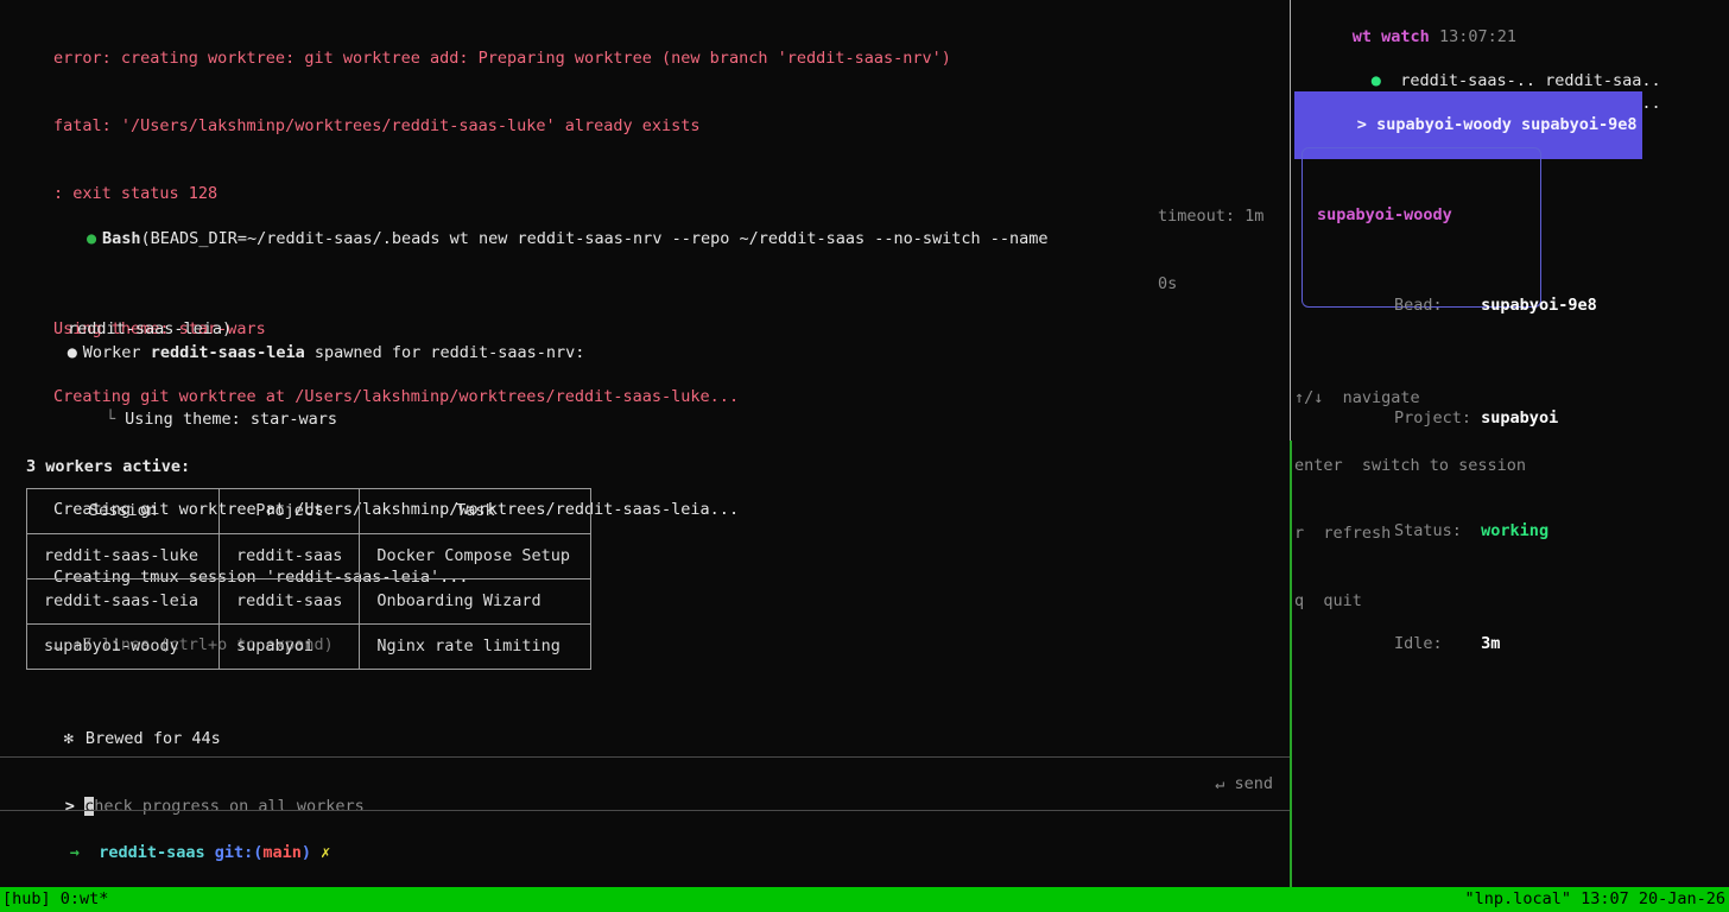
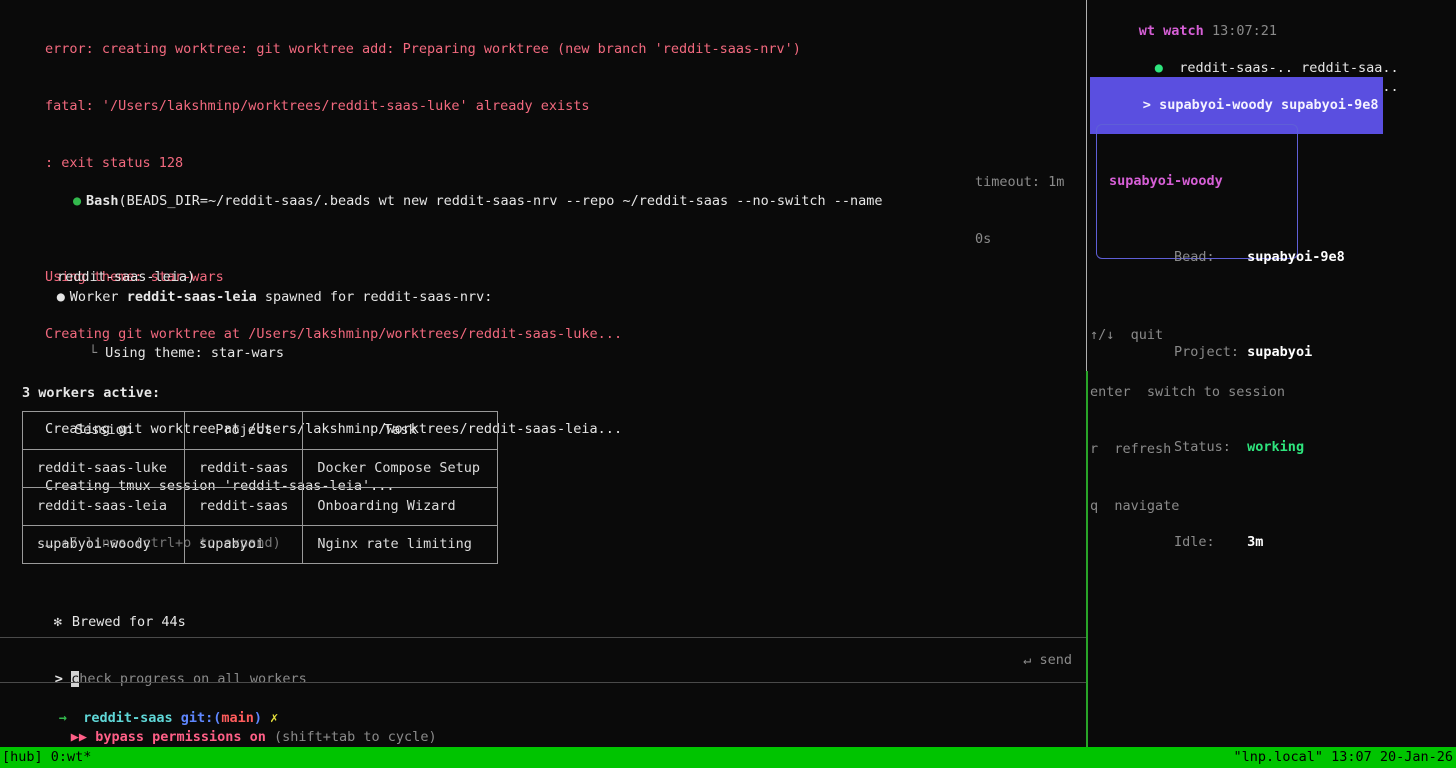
  error: creating worktree: git worktree add: Preparing worktree (new branch 'reddit-saas-nrv')
  fatal: '/Users/lakshminp/worktrees/reddit-saas-luke' already exists
  : exit status 128
  Using theme: star-wars
  Creating git worktree at /Users/lakshminp/worktrees/reddit-saas-luke...
  ● Bash(BEADS_DIR=~/reddit-saas/.beads wt new reddit-saas-nrv --repo ~/reddit-saas --no-switch --name
  reddit-saas-leia)
  └ Using theme: star-wars
  Creating git worktree at /Users/lakshminp/worktrees/reddit-saas-leia...
  Creating tmux session 'reddit-saas-leia'...
  … +7 lines (ctrl+o to expand)
  timeout: 1m
  0s
  ● Worker reddit-saas-leia spawned for reddit-saas-nrv:
  3 workers active:
  Session	Project	Task
  reddit-saas-luke	reddit-saas	Docker Compose Setup
  reddit-saas-leia	reddit-saas	Onboarding Wizard
  supabyoi-woody	supabyoi	Nginx rate limiting
  ✻ Brewed for 44s
  > check progress on all workers
  ↵ send
  → reddit-saas git:(main) ✗
+ ▶▶ bypass permissions on (shift+tab to cycle)
  wt watch 13:07:21
  ● reddit-saas-.. reddit-saa..
  > supabyoi-woody supabyoi-9e8
  supabyoi-woody
  Bead: supabyoi-9e8
  Project: supabyoi
  Status: working
  Idle: 3m
- ↑/↓ navigate
+ ↑/↓ quit
  enter switch to session
  r refresh
- q quit
+ q navigate
  [hub] 0:wt*
  "lnp.local" 13:07 20-Jan-26
